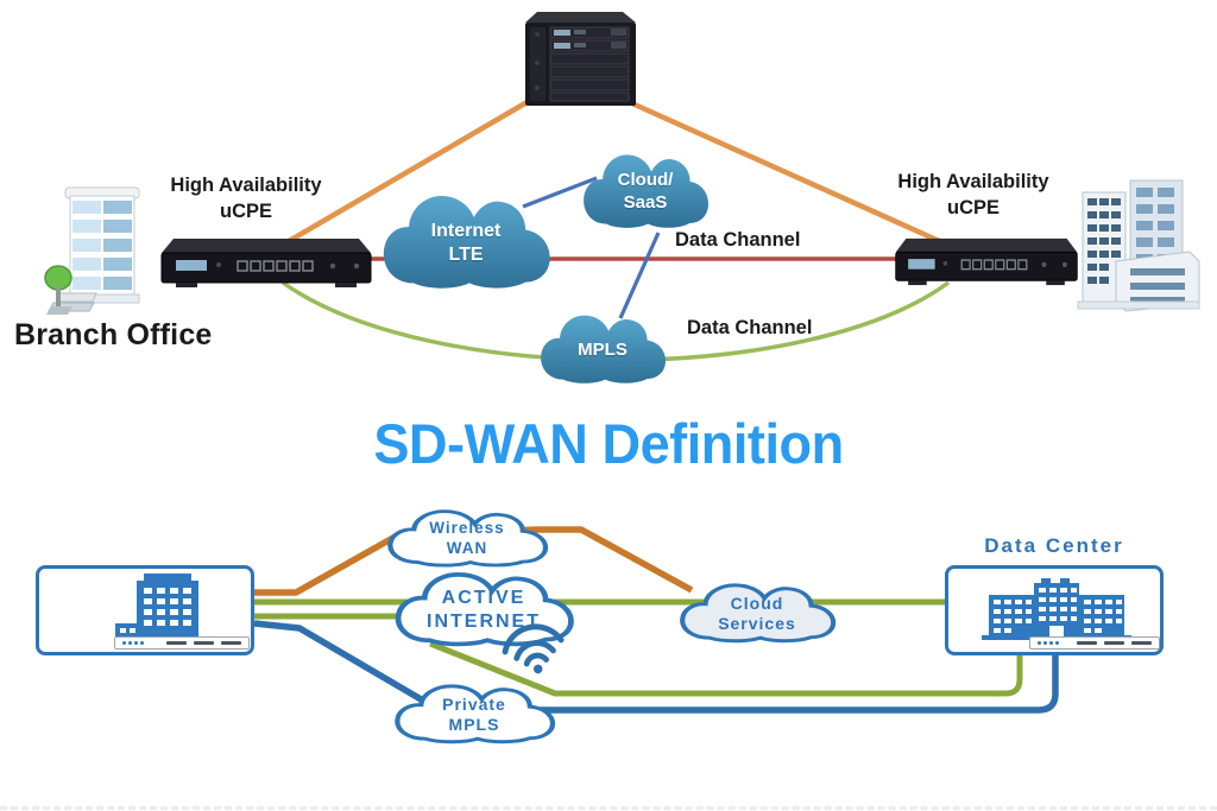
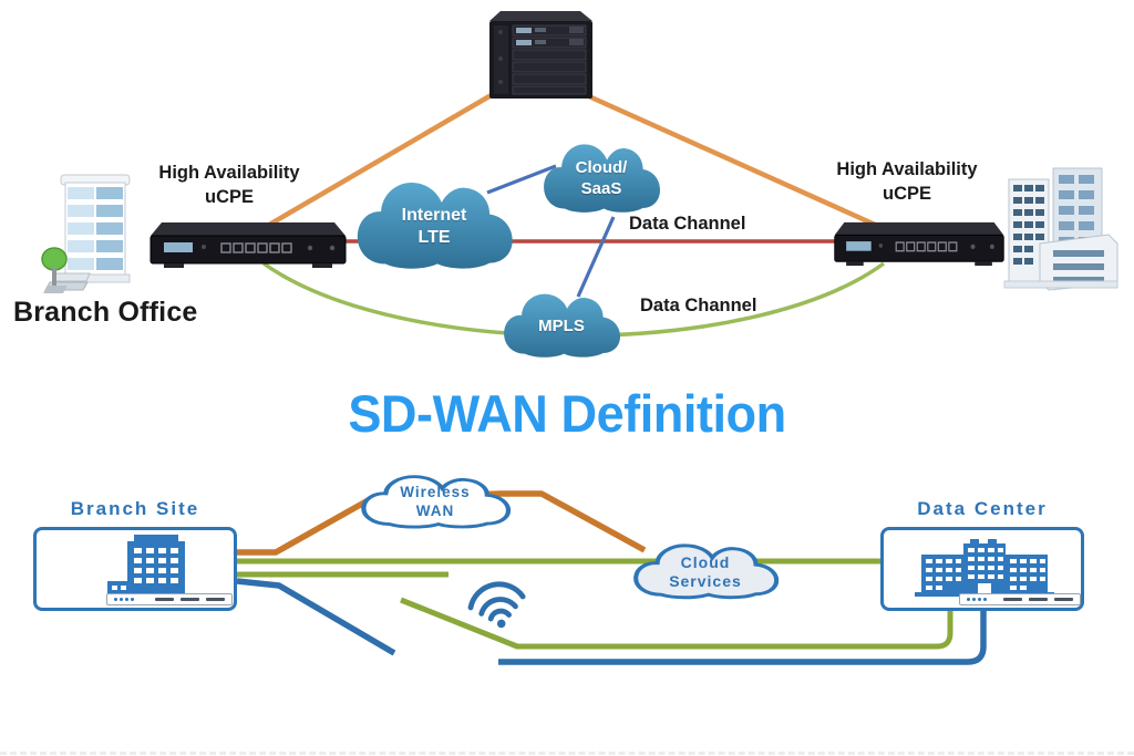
  Branch Office
  High Availability uCPE
  High Availability uCPE
  Internet LTE
  Cloud/ SaaS
  MPLS
  Data Channel
  Data Channel
  SD-WAN Definition
+ Branch Site
  Wireless WAN
- ACTIVE INTERNET
- Private MPLS
  Cloud Services
  Data Center
